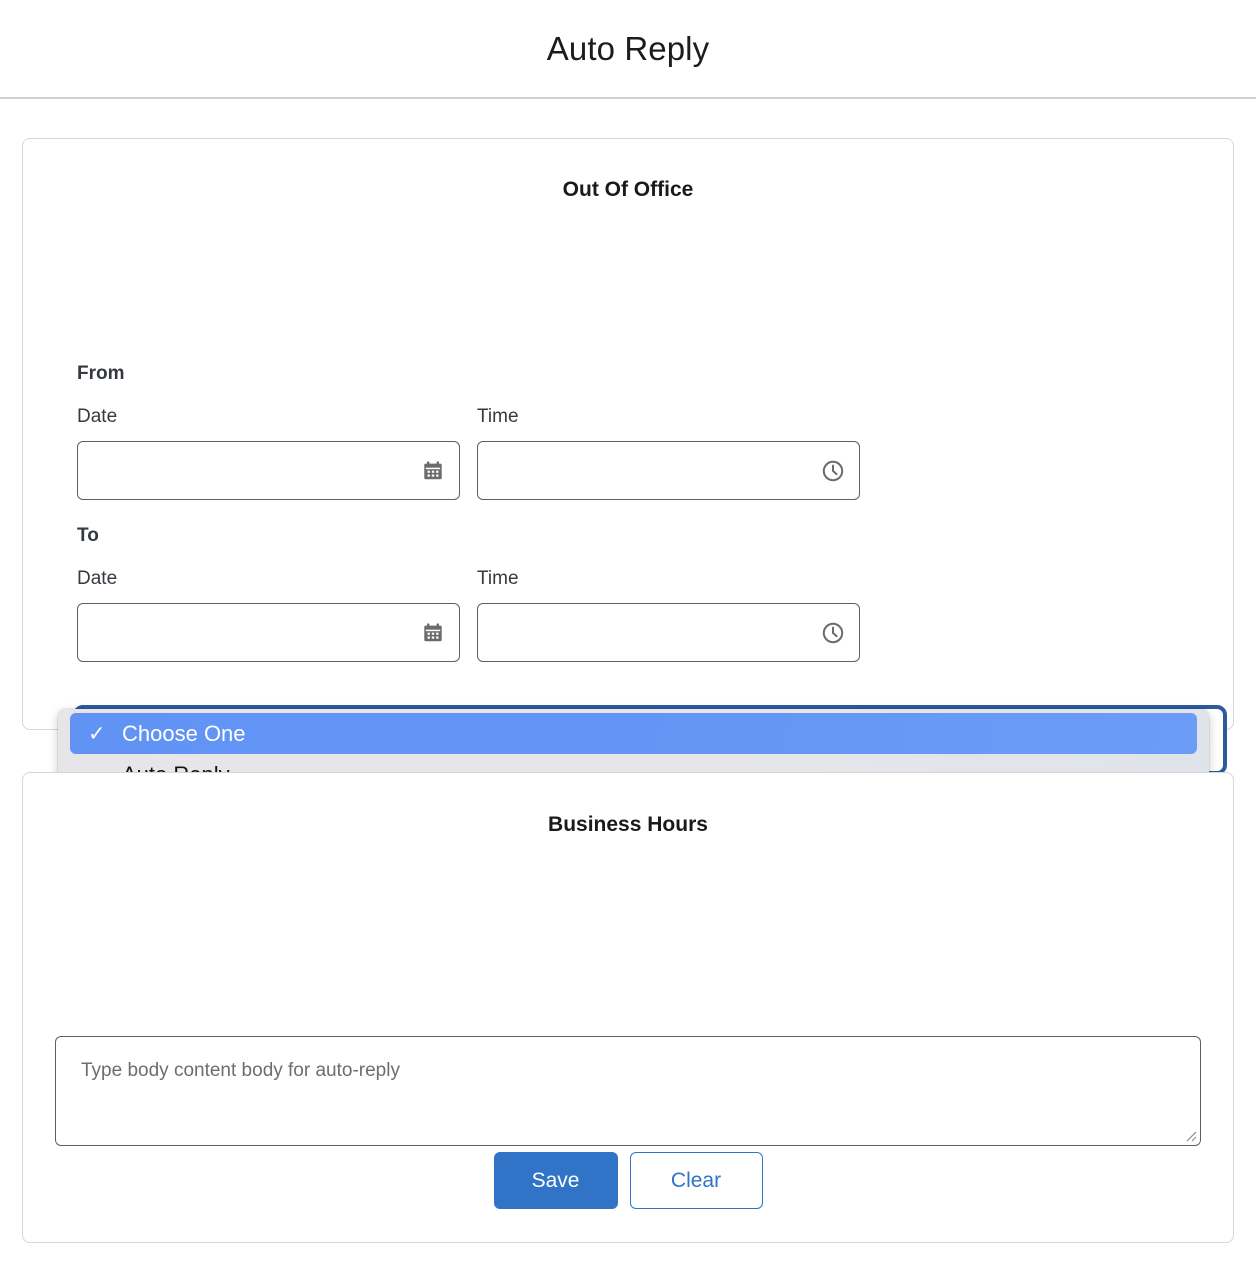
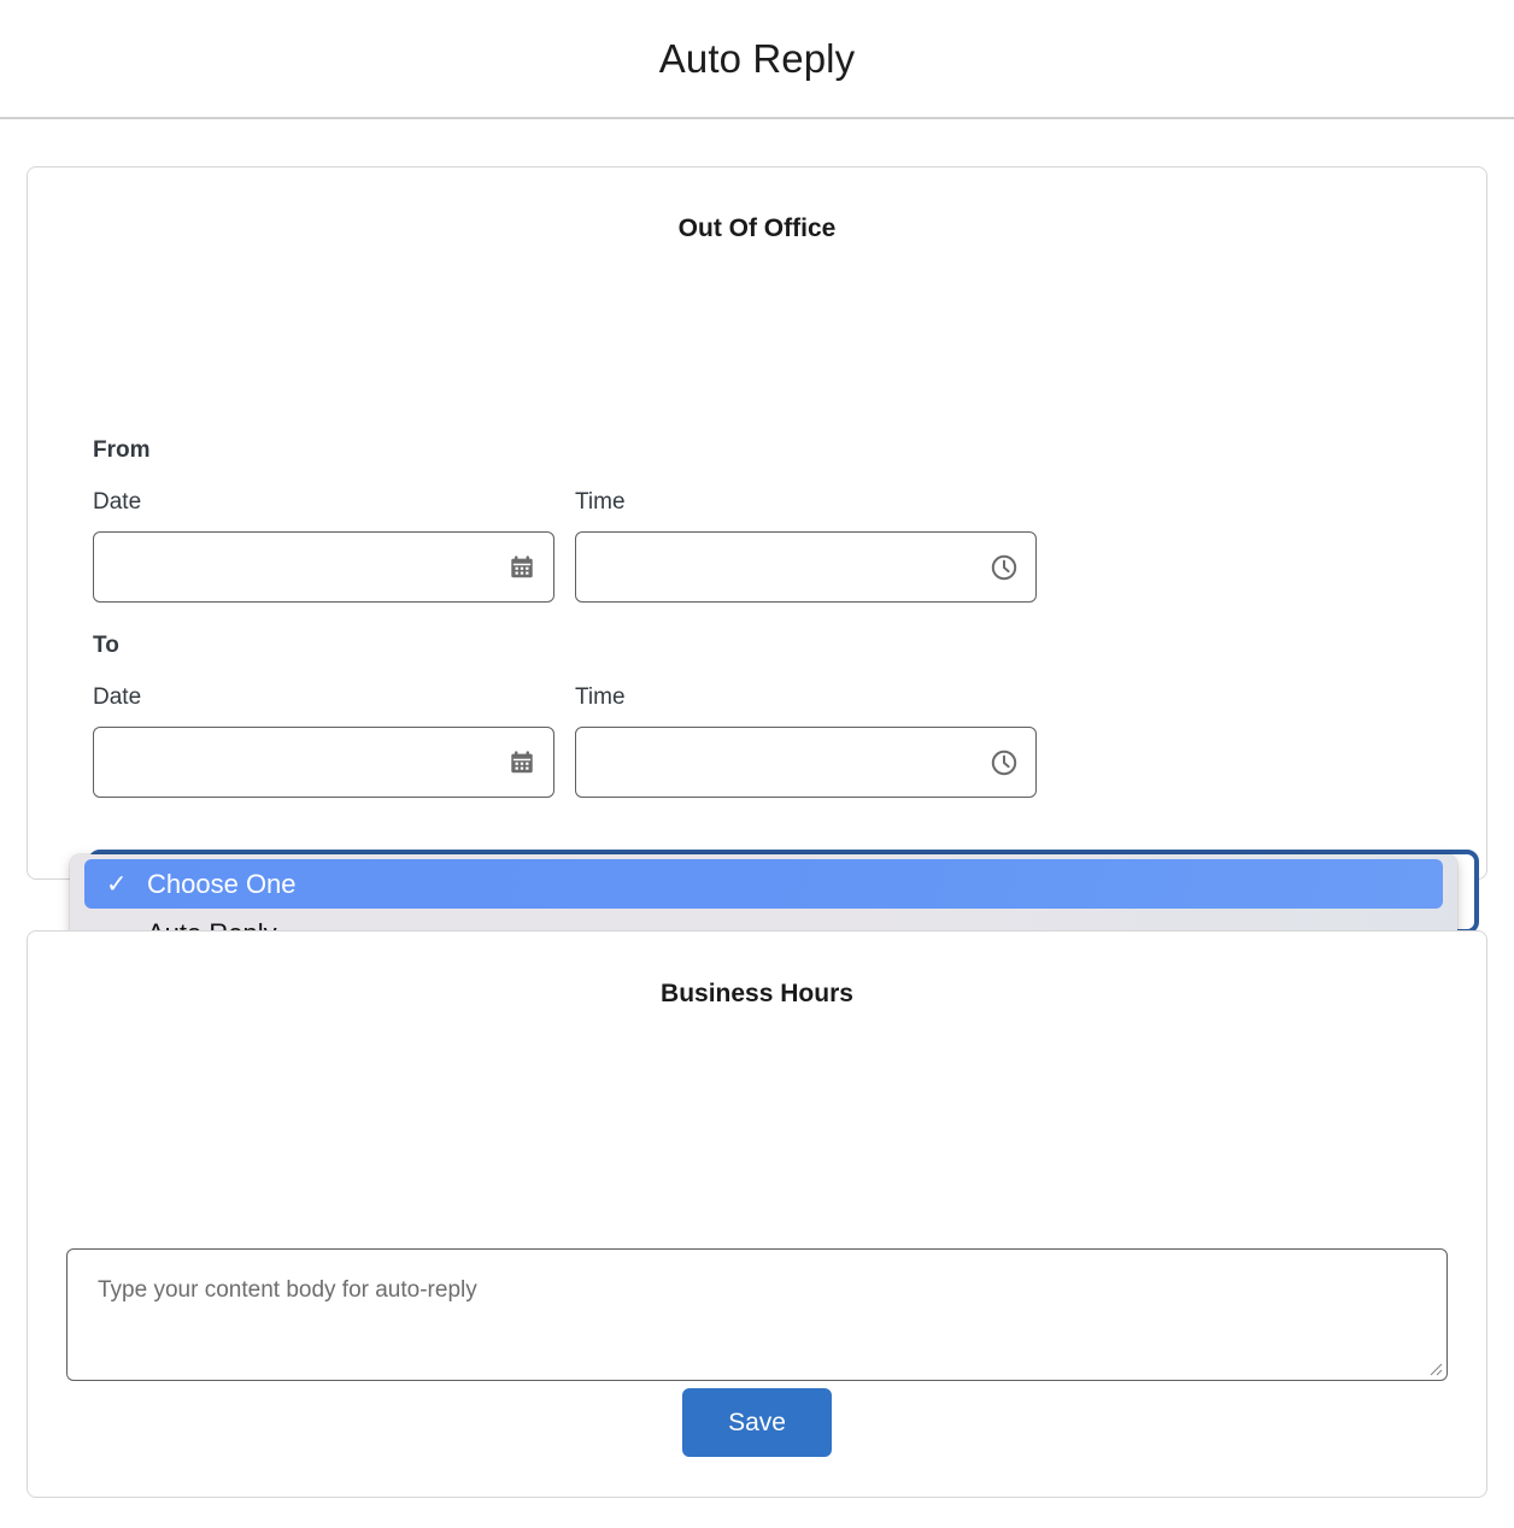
  Auto Reply
  Out Of Office
  From
  Date
  Time
  To
  Date
  Time
  ✓
  Choose One
  Business Hours
- Type body content body for auto-reply
+ Type your content body for auto-reply
  Save
- Clear
